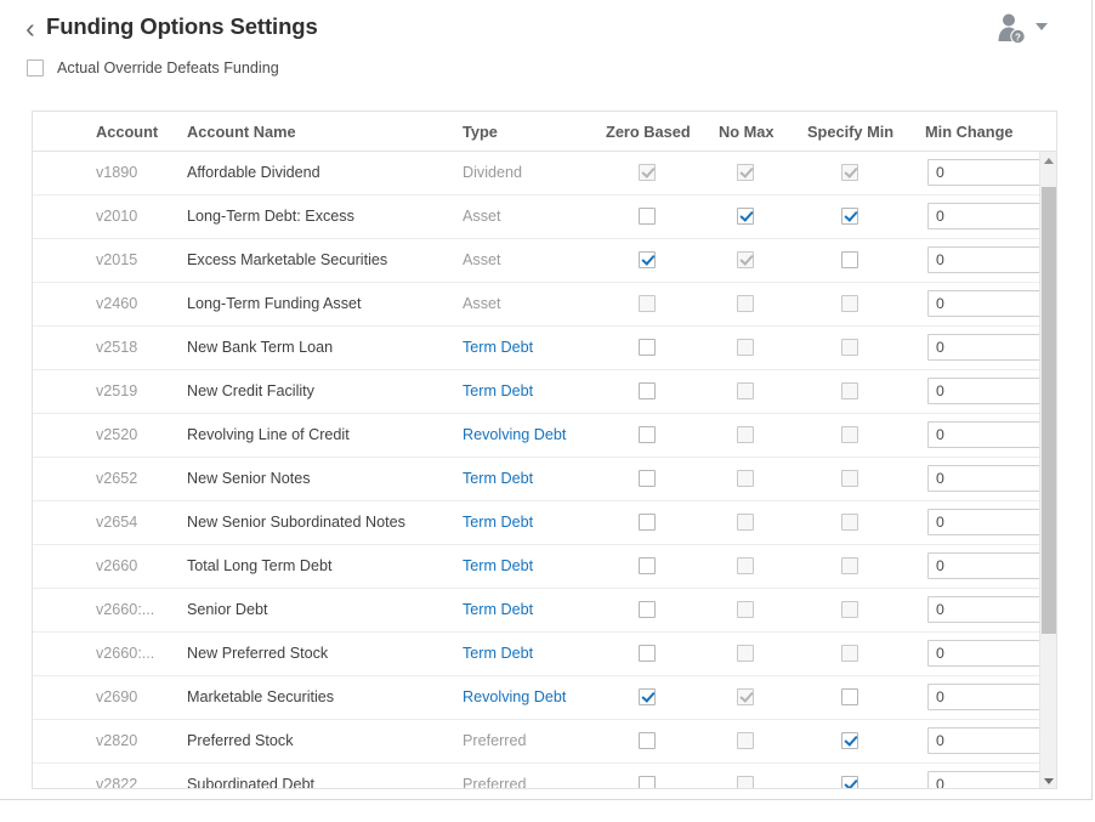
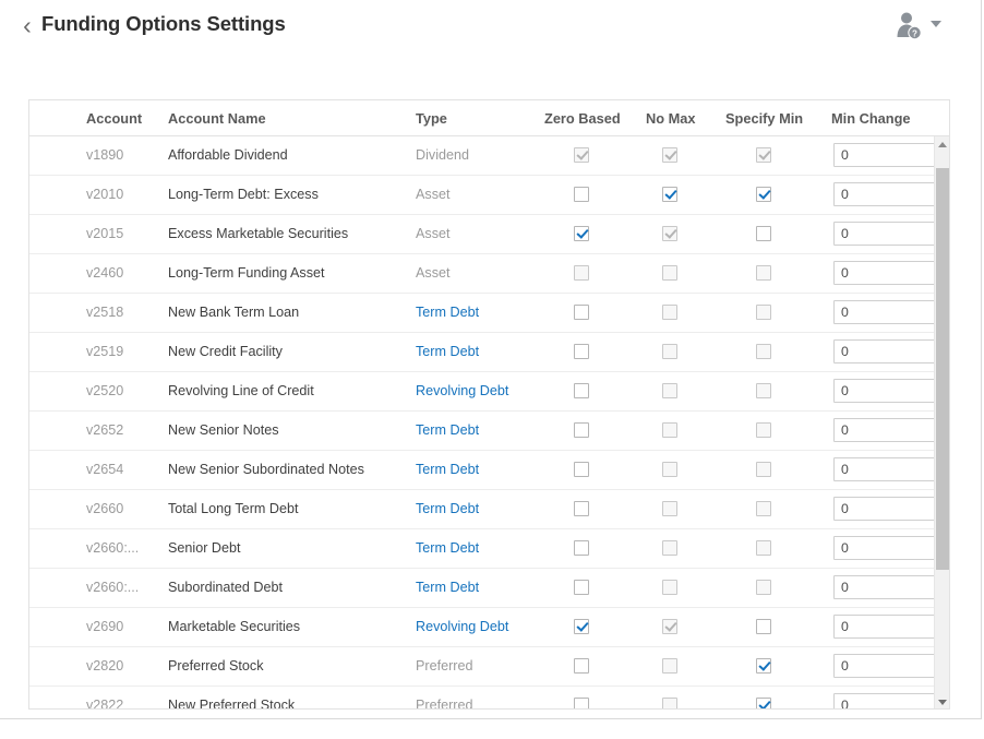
  ‹
  Funding Options Settings
  ?
- Actual Override Defeats Funding
  Account
  Account Name
  Type
  Zero Based
  No Max
  Specify Min
  Min Change
  v1890
  Affordable Dividend
  Dividend
  0
  v2010
  Long-Term Debt: Excess
  Asset
  0
  v2015
  Excess Marketable Securities
  Asset
  0
  v2460
  Long-Term Funding Asset
  Asset
  0
  v2518
  New Bank Term Loan
  Term Debt
  0
  v2519
  New Credit Facility
  Term Debt
  0
  v2520
  Revolving Line of Credit
  Revolving Debt
  0
  v2652
  New Senior Notes
  Term Debt
  0
  v2654
  New Senior Subordinated Notes
  Term Debt
  0
  v2660
  Total Long Term Debt
  Term Debt
  0
  v2660:...
  Senior Debt
  Term Debt
  0
  v2660:...
- New Preferred Stock
+ Subordinated Debt
  Term Debt
  0
  v2690
  Marketable Securities
  Revolving Debt
  0
  v2820
  Preferred Stock
  Preferred
  0
  v2822
- Subordinated Debt
+ New Preferred Stock
  Preferred
  0
